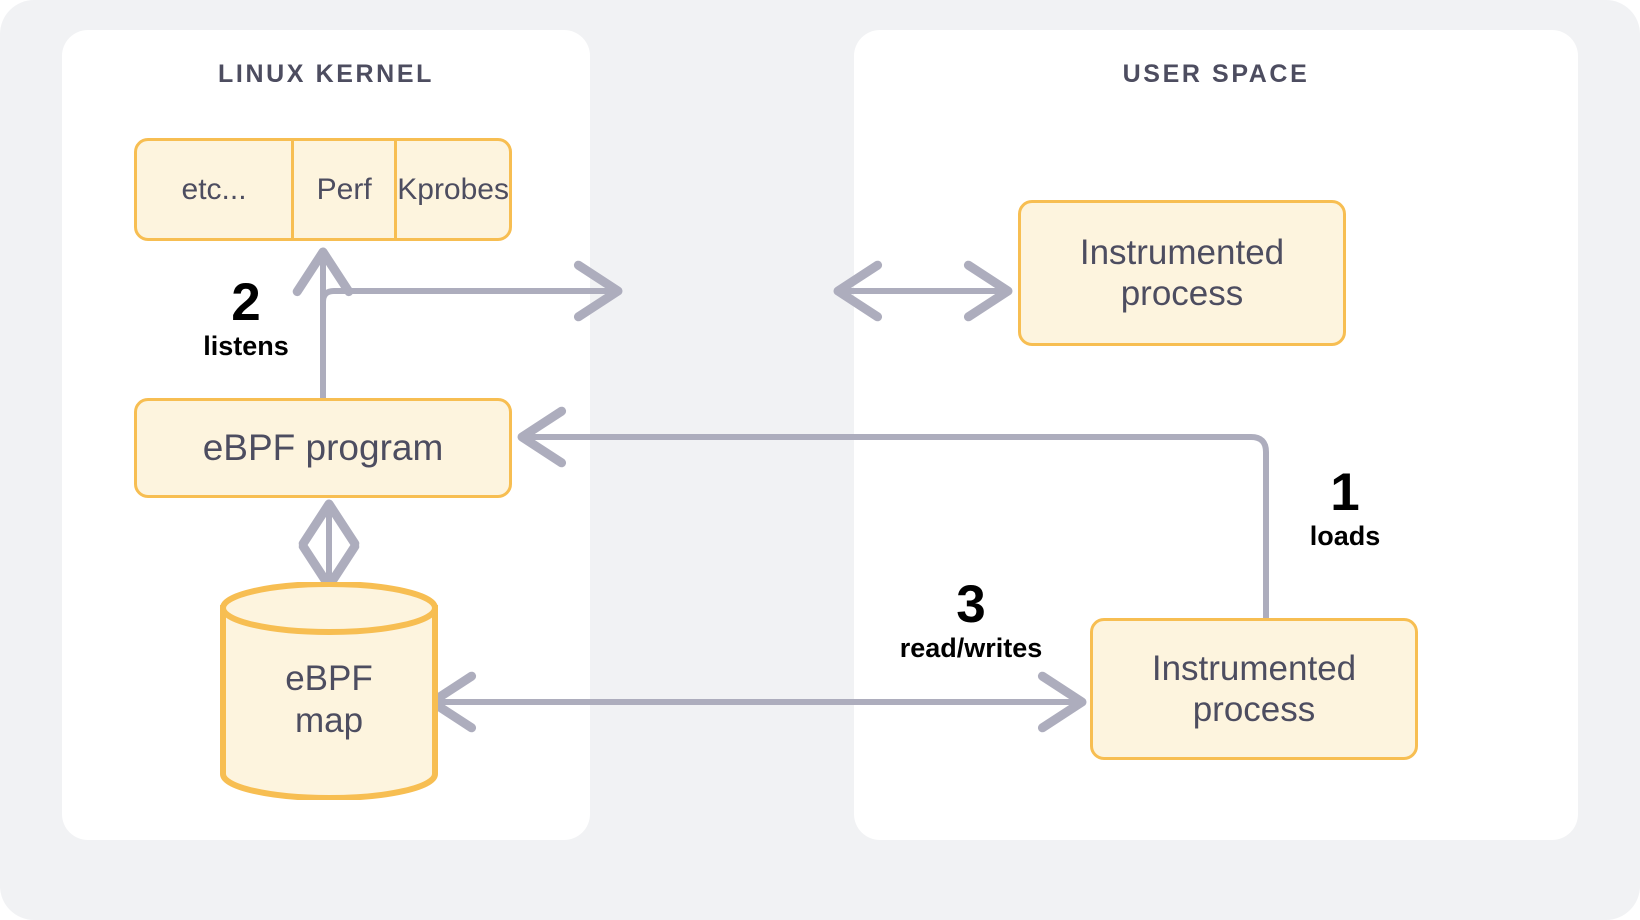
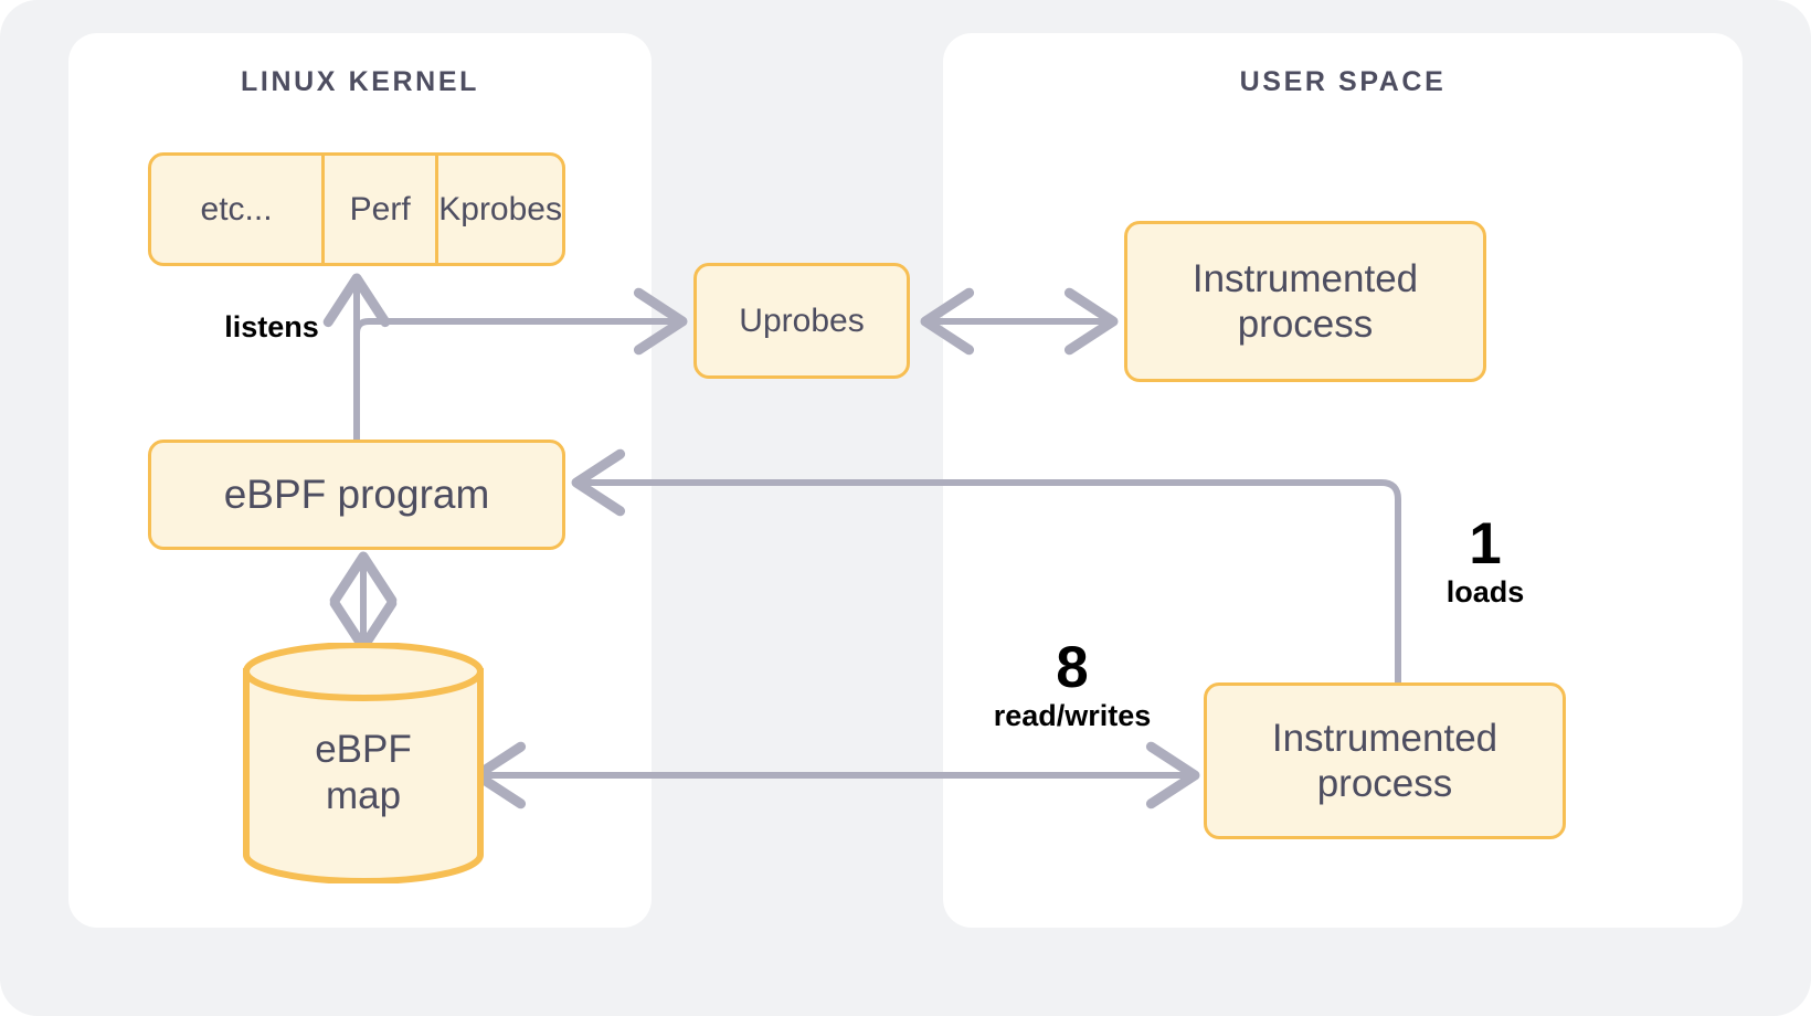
  LINUX KERNEL
  USER SPACE
  etc...
  Perf
  Kprobes
  eBPF program
  eBPF
  map
+ Uprobes
  Instrumented
  process
  Instrumented
  process
- 2
  listens
  1
  loads
- 3
+ 8
  read/writes
